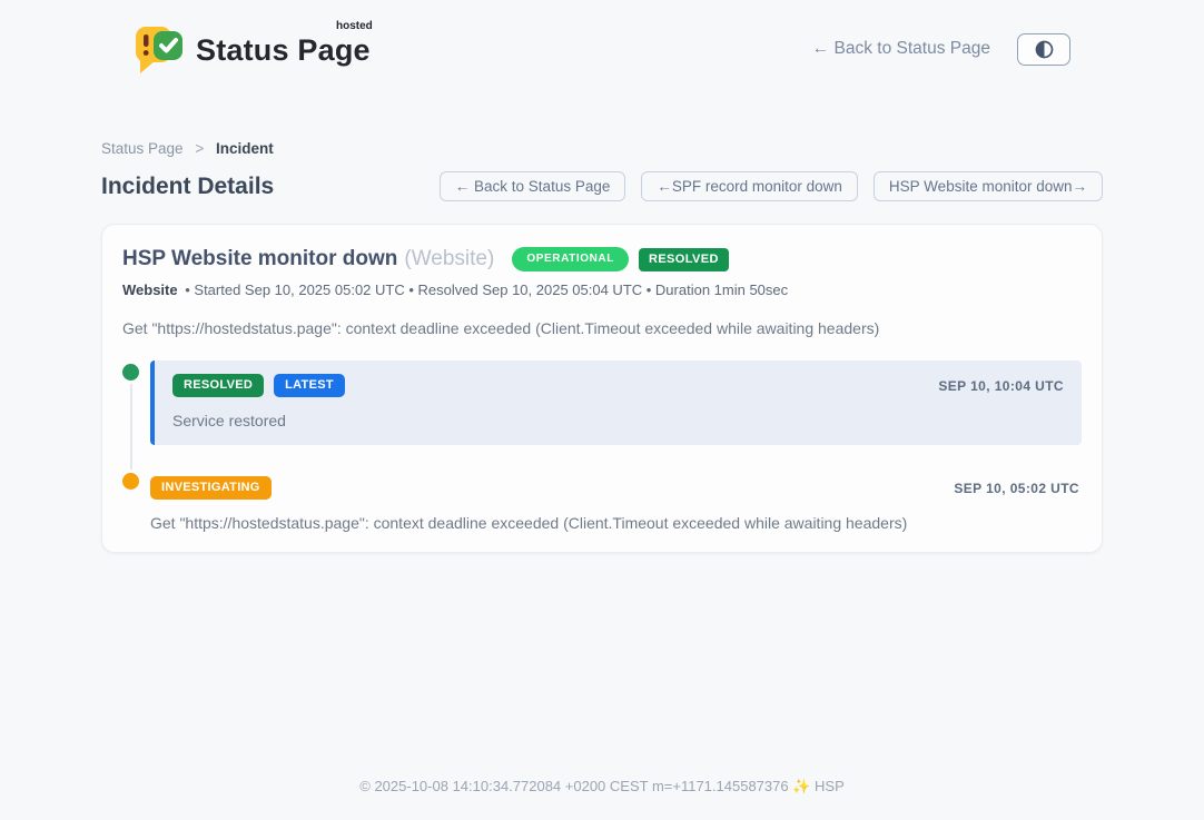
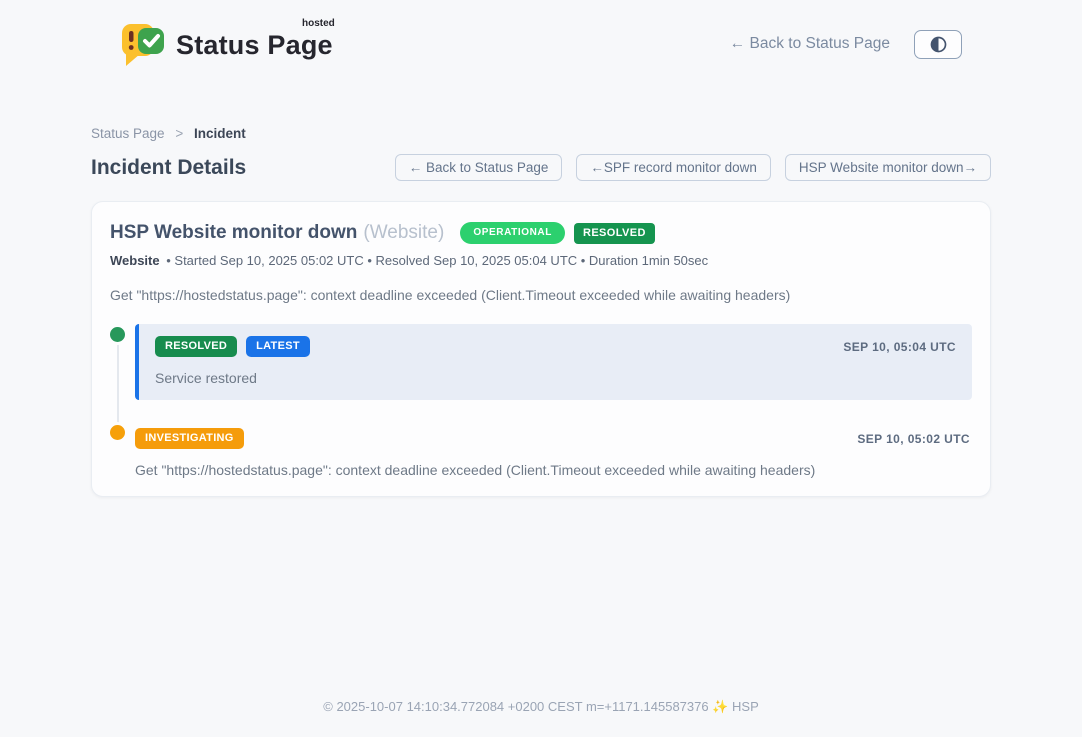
  Status Page
  hosted
  ← Back to Status Page
  Status Page > Incident
  Incident Details
  ← Back to Status Page
  ←SPF record monitor down
  HSP Website monitor down→
  HSP Website monitor down
  (Website)
  OPERATIONAL
  RESOLVED
  Website • Started Sep 10, 2025 05:02 UTC • Resolved Sep 10, 2025 05:04 UTC • Duration 1min 50sec
  Get "https://hostedstatus.page": context deadline exceeded (Client.Timeout exceeded while awaiting headers)
  RESOLVED
  LATEST
- SEP 10, 10:04 UTC
+ SEP 10, 05:04 UTC
  Service restored
  INVESTIGATING
  SEP 10, 05:02 UTC
  Get "https://hostedstatus.page": context deadline exceeded (Client.Timeout exceeded while awaiting headers)
- © 2025-10-08 14:10:34.772084 +0200 CEST m=+1171.145587376 ✨ HSP
+ © 2025-10-07 14:10:34.772084 +0200 CEST m=+1171.145587376 ✨ HSP
